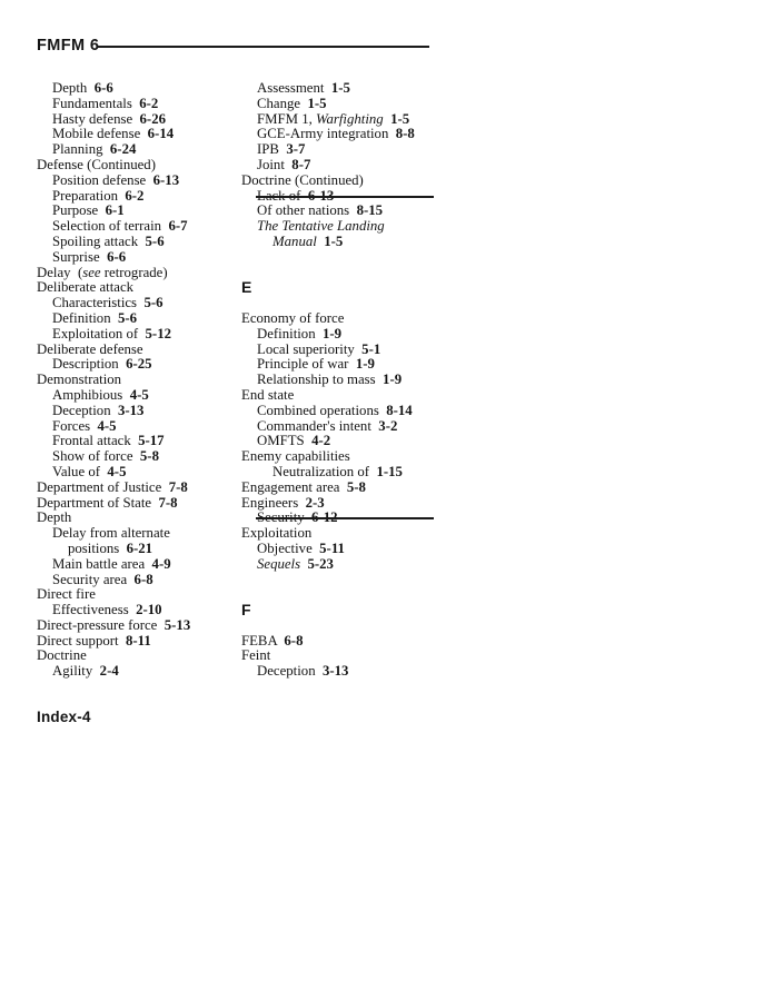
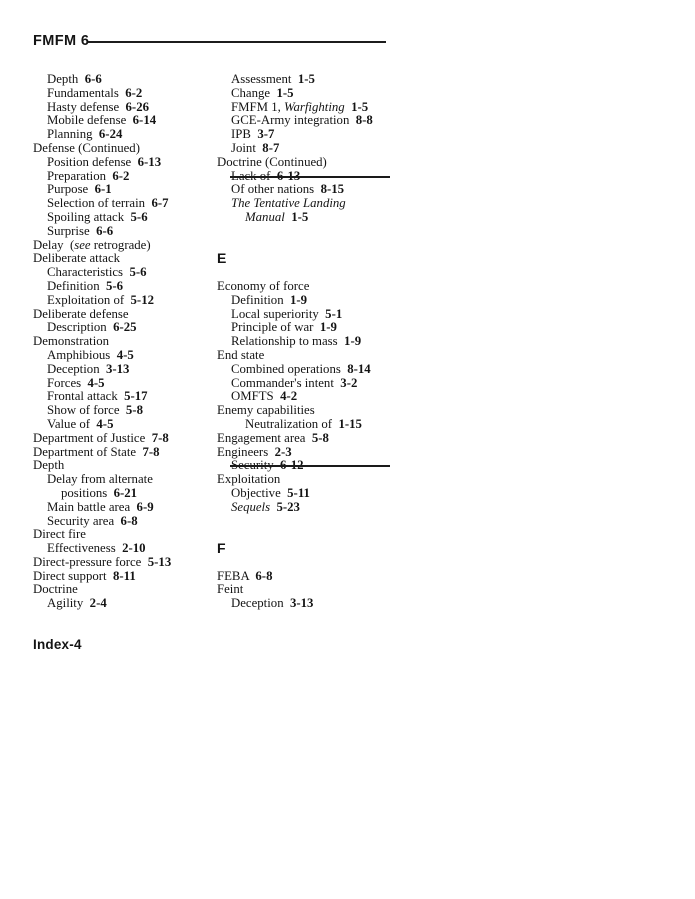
  FMFM 6
  Depth 6-6
  Fundamentals 6-2
  Hasty defense 6-26
  Mobile defense 6-14
  Planning 6-24
  Defense (Continued)
  Position defense 6-13
  Preparation 6-2
  Purpose 6-1
  Selection of terrain 6-7
  Spoiling attack 5-6
  Surprise 6-6
  Delay (see retrograde)
  Deliberate attack
  Characteristics 5-6
  Definition 5-6
  Exploitation of 5-12
  Deliberate defense
  Description 6-25
  Demonstration
  Amphibious 4-5
  Deception 3-13
  Forces 4-5
  Frontal attack 5-17
  Show of force 5-8
  Value of 4-5
  Department of Justice 7-8
  Department of State 7-8
  Depth
  Delay from alternate
  positions 6-21
- Main battle area 4-9
+ Main battle area 6-9
  Security area 6-8
  Direct fire
  Effectiveness 2-10
  Direct-pressure force 5-13
  Direct support 8-11
  Doctrine
  Agility 2-4
  Assessment 1-5
  Change 1-5
  FMFM 1, Warfighting 1-5
  GCE-Army integration 8-8
  IPB 3-7
  Joint 8-7
  Doctrine (Continued)
  Lack of 6-13
  Of other nations 8-15
  The Tentative Landing
  Manual 1-5
  E
  Economy of force
  Definition 1-9
  Local superiority 5-1
  Principle of war 1-9
  Relationship to mass 1-9
  End state
  Combined operations 8-14
  Commander's intent 3-2
  OMFTS 4-2
  Enemy capabilities
  Neutralization of 1-15
  Engagement area 5-8
  Engineers 2-3
  Security 6-12
  Exploitation
  Objective 5-11
  Sequels 5-23
  F
  FEBA 6-8
  Feint
  Deception 3-13
  Index-4
